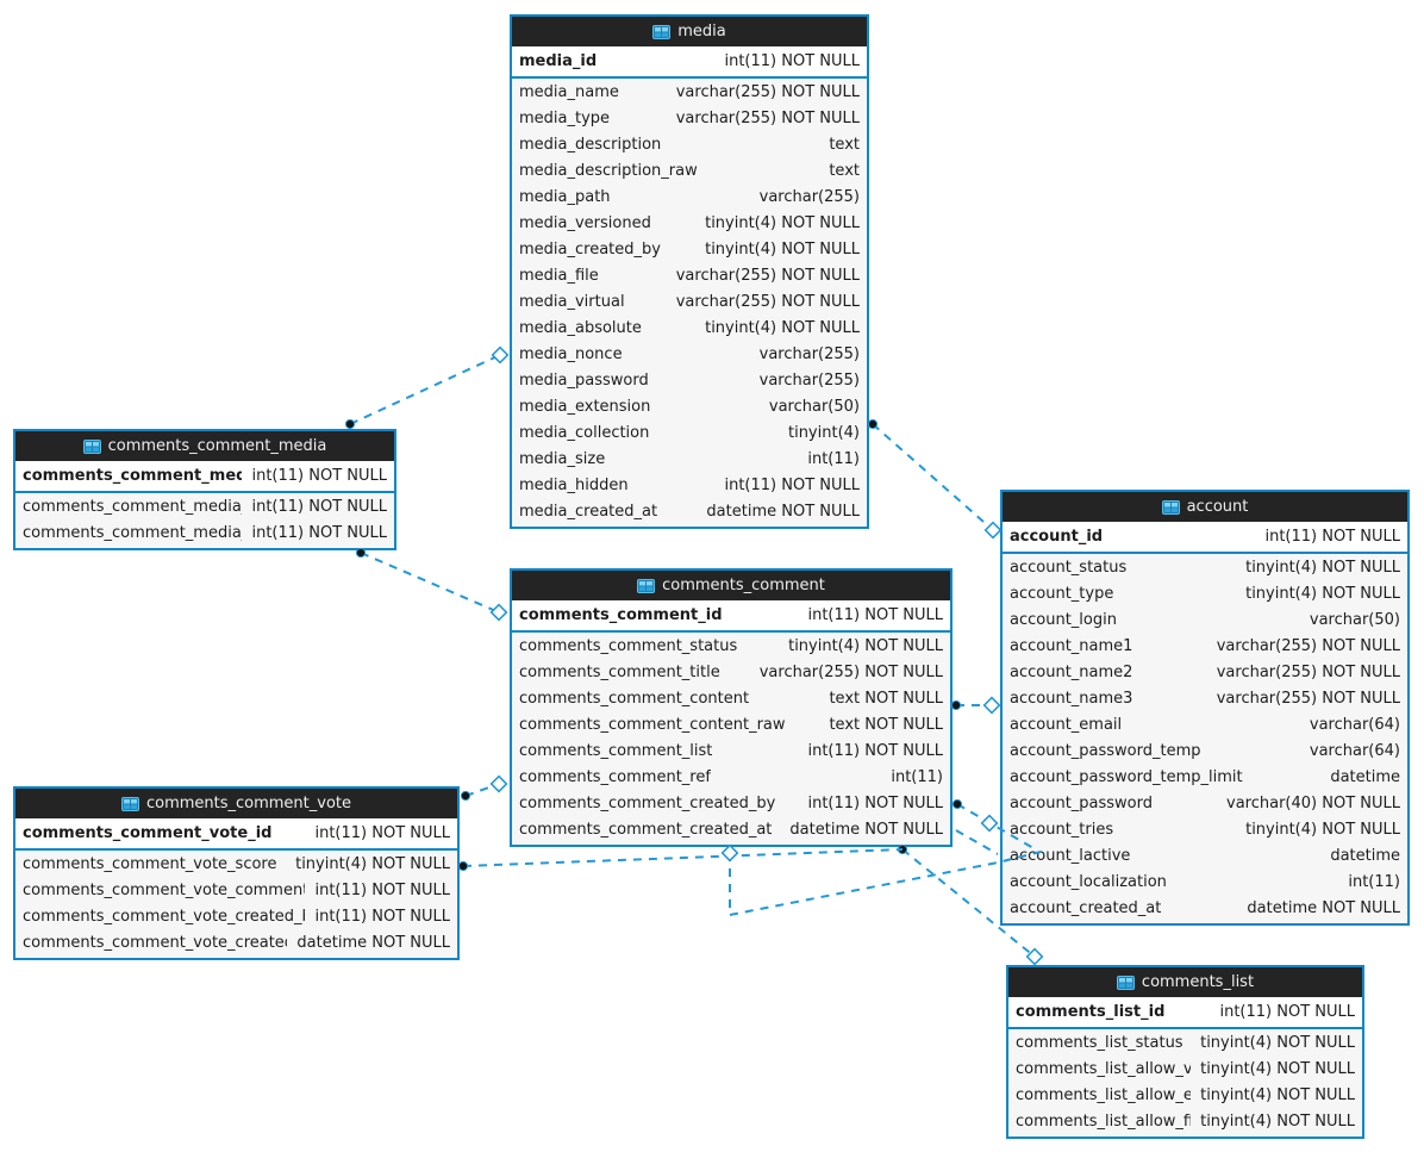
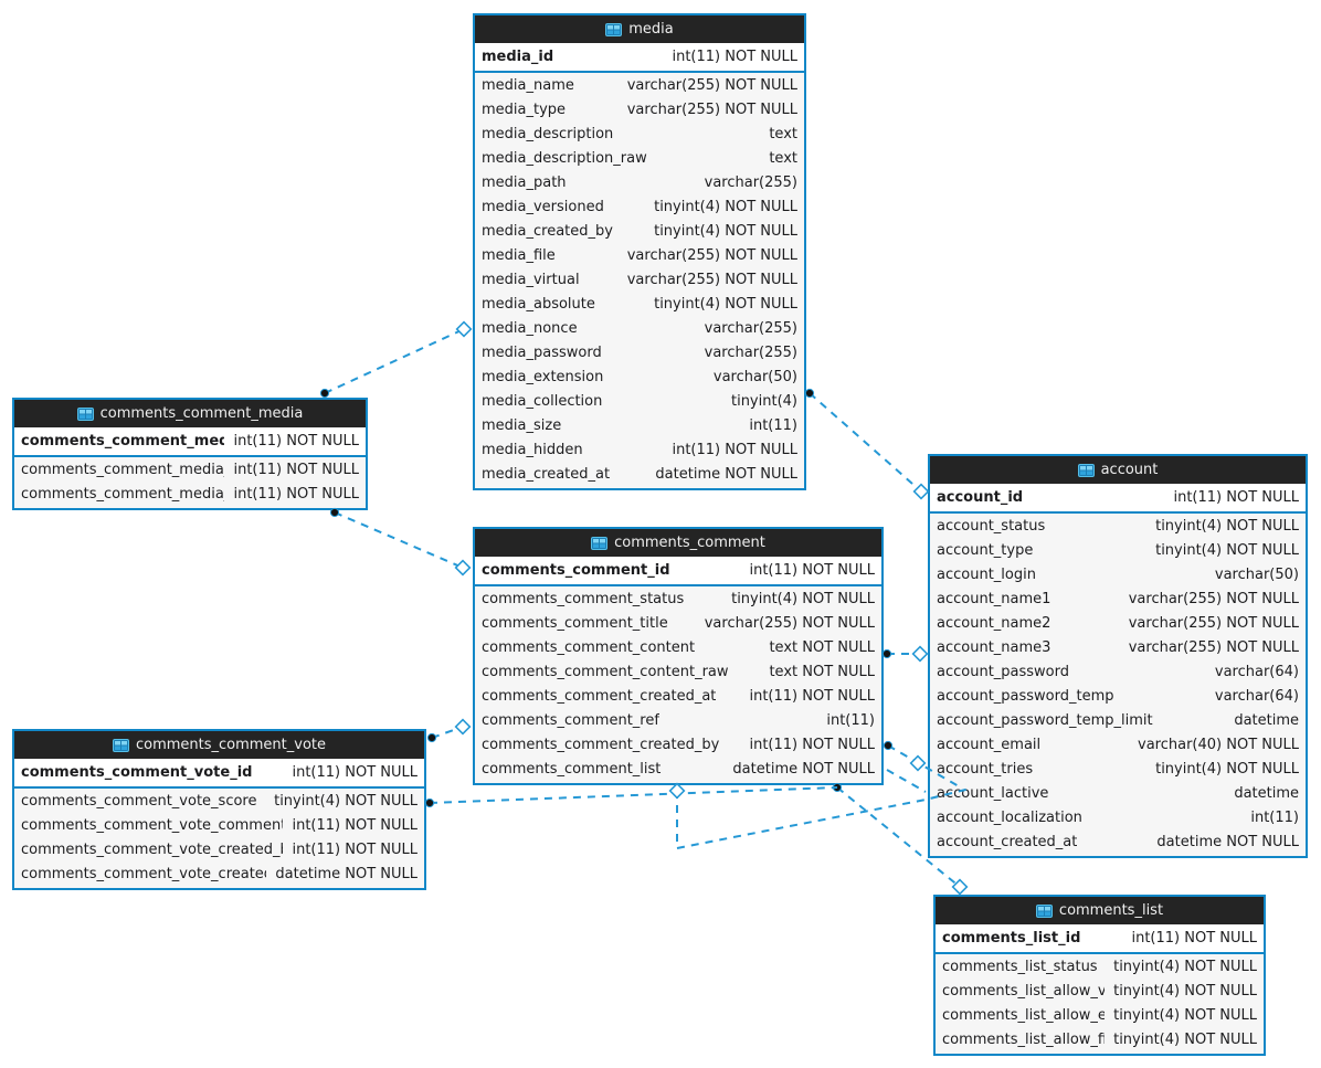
  media
  media_id
  int(11) NOT NULL
  media_name
  varchar(255) NOT NULL
  media_type
  varchar(255) NOT NULL
  media_description
  text
  media_description_raw
  text
  media_path
  varchar(255)
  media_versioned
  tinyint(4) NOT NULL
  media_created_by
  tinyint(4) NOT NULL
  media_file
  varchar(255) NOT NULL
  media_virtual
  varchar(255) NOT NULL
  media_absolute
  tinyint(4) NOT NULL
  media_nonce
  varchar(255)
  media_password
  varchar(255)
  media_extension
  varchar(50)
  media_collection
  tinyint(4)
  media_size
  int(11)
  media_hidden
  int(11) NOT NULL
  media_created_at
  datetime NOT NULL
  comments_comment_media
  comments_comment_med
  int(11) NOT NULL
  comments_comment_media
  int(11) NOT NULL
  comments_comment_media
  int(11) NOT NULL
  comments_comment
  comments_comment_id
  int(11) NOT NULL
  comments_comment_status
  tinyint(4) NOT NULL
  comments_comment_title
  varchar(255) NOT NULL
  comments_comment_content
  text NOT NULL
  comments_comment_content_raw
  text NOT NULL
- comments_comment_list
+ comments_comment_created_at
  int(11) NOT NULL
  comments_comment_ref
  int(11)
  comments_comment_created_by
  int(11) NOT NULL
- comments_comment_created_at
+ comments_comment_list
  datetime NOT NULL
  account
  account_id
  int(11) NOT NULL
  account_status
  tinyint(4) NOT NULL
  account_type
  tinyint(4) NOT NULL
  account_login
  varchar(50)
  account_name1
  varchar(255) NOT NULL
  account_name2
  varchar(255) NOT NULL
  account_name3
  varchar(255) NOT NULL
- account_email
+ account_password
  varchar(64)
  account_password_temp
  varchar(64)
  account_password_temp_limit
  datetime
- account_password
+ account_email
  varchar(40) NOT NULL
  account_tries
  tinyint(4) NOT NULL
  acount_lactive
  datetime
  account_localization
  int(11)
  account_created_at
  datetime NOT NULL
  comments_comment_vote
  comments_comment_vote_id
  int(11) NOT NULL
  comments_comment_vote_score
  tinyint(4) NOT NULL
  comments_comment_vote_commen
  int(11) NOT NULL
  comments_comment_vote_created_
  int(11) NOT NULL
  comments_comment_vote_create
  datetime NOT NULL
  comments_list
  comments_list_id
  int(11) NOT NULL
  comments_list_status
  tinyint(4) NOT NULL
  comments_list_allow_v
  tinyint(4) NOT NULL
  comments_list_allow_e
  tinyint(4) NOT NULL
  comments_list_allow_fi
  tinyint(4) NOT NULL
